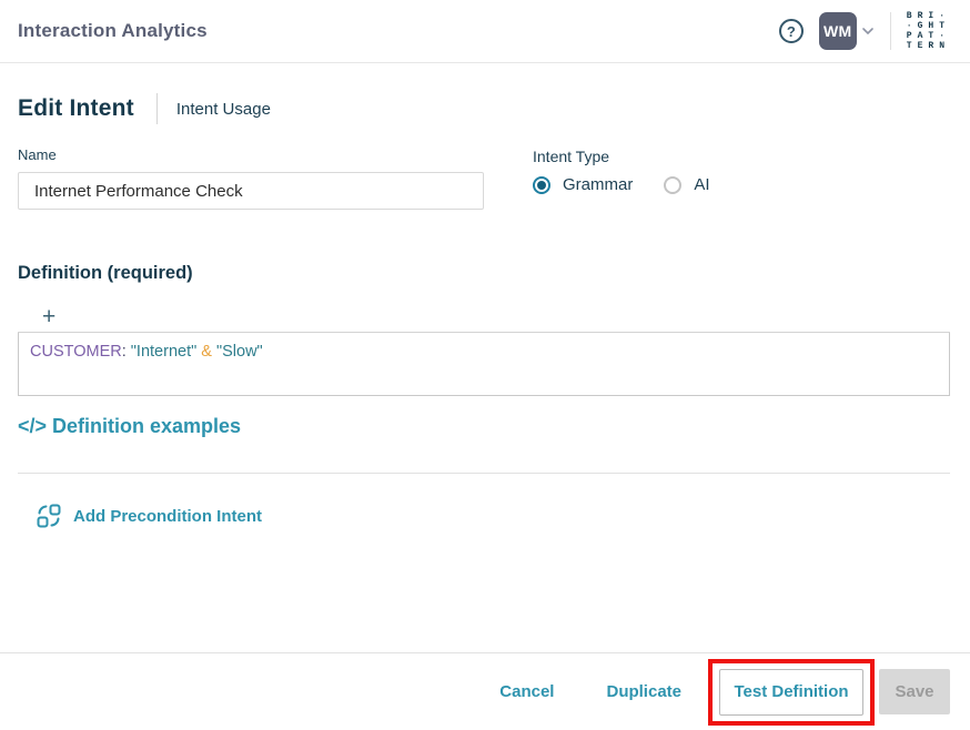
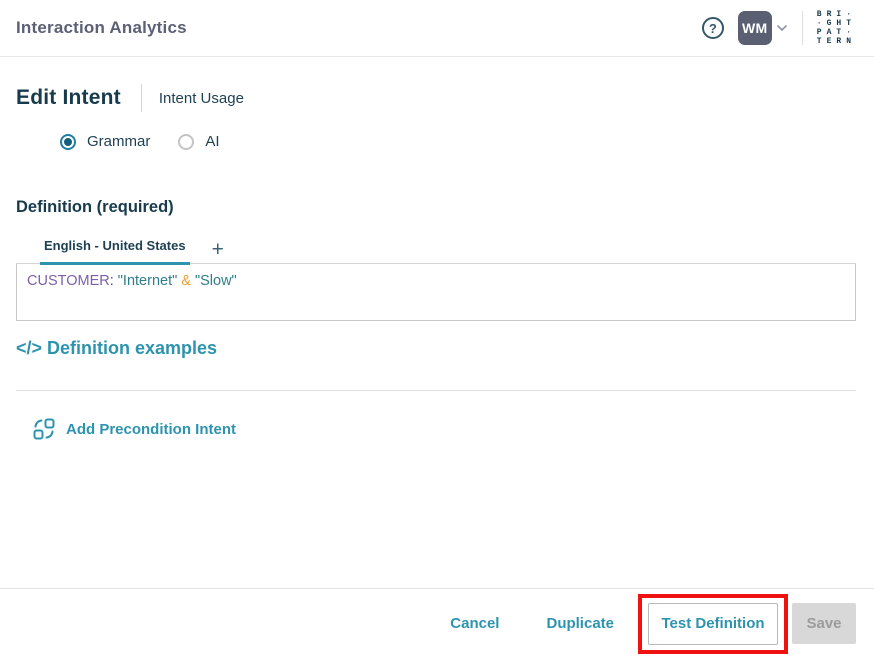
  Interaction Analytics
  ?
  WM
  BRI·
  ·GHT
  PAT·
  TERN
  Edit Intent
  Intent Usage
- Name
- Internet Performance Check
- Intent Type
  Grammar
  AI
  Definition (required)
+ English - United States
  +
  CUSTOMER: "Internet" & "Slow"
  </> Definition examples
  Add Precondition Intent
  Cancel
  Duplicate
  Test Definition
  Save
